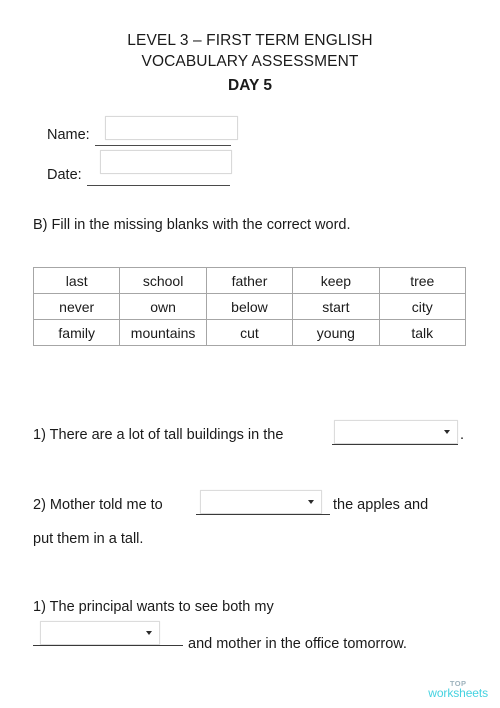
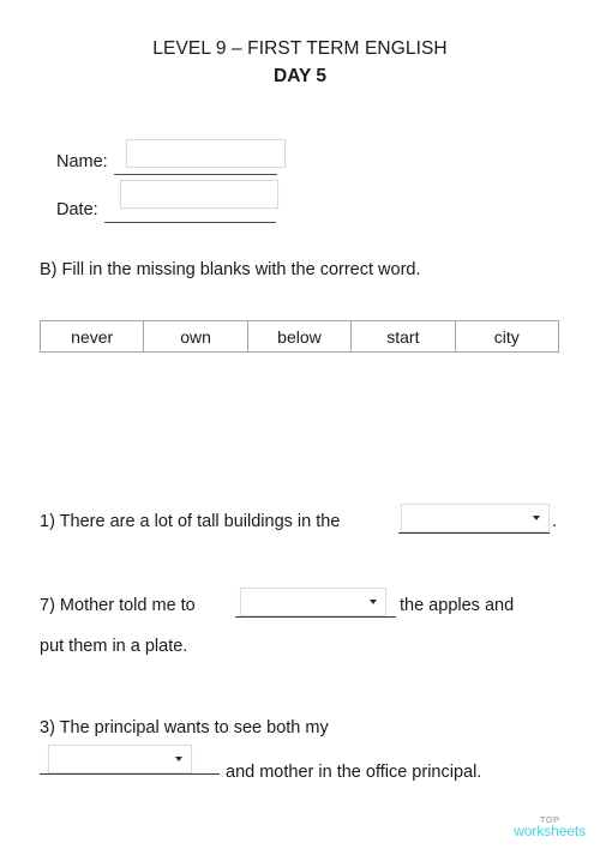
- LEVEL 3 – FIRST TERM ENGLISH
+ LEVEL 9 – FIRST TERM ENGLISH
- VOCABULARY ASSESSMENT
  DAY 5
  Name:
  Date:
  B) Fill in the missing blanks with the correct word.
- last	school	father	keep	tree
  never	own	below	start	city
- family	mountains	cut	young	talk
  1) There are a lot of tall buildings in the
  .
- 2) Mother told me to
+ 7) Mother told me to
  the apples and
- put them in a tall.
+ put them in a plate.
- 1) The principal wants to see both my
+ 3) The principal wants to see both my
- and mother in the office tomorrow.
+ and mother in the office principal.
  TOP
  worksheets
